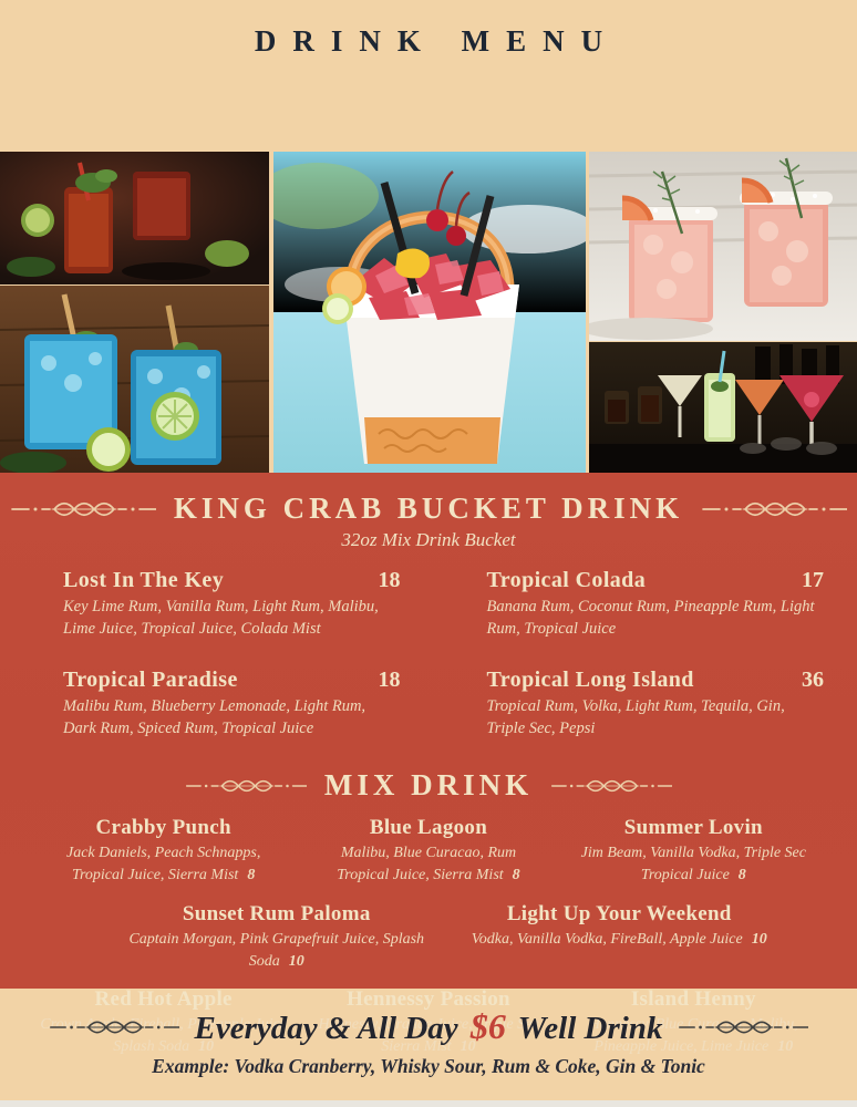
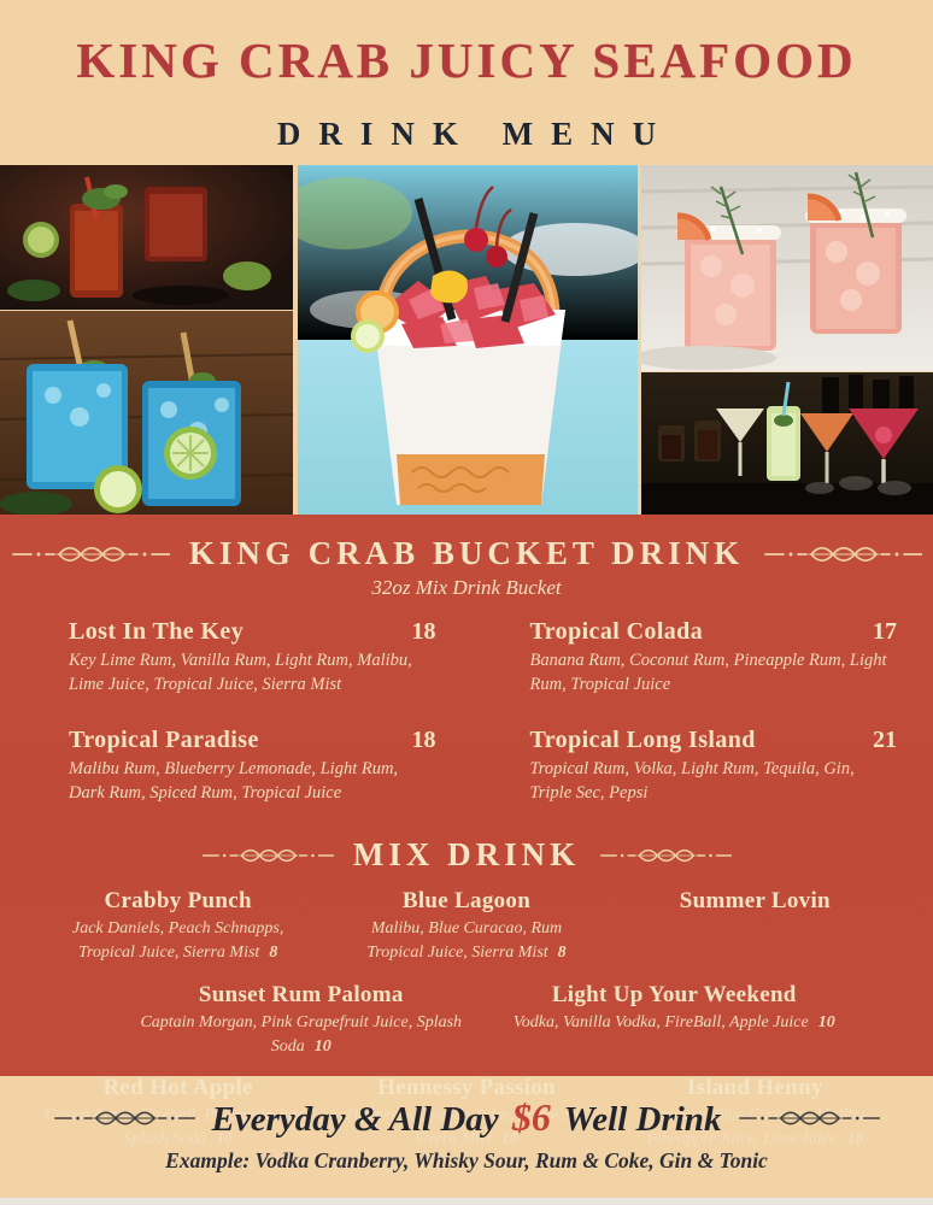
+ KING CRAB JUICY SEAFOOD
  DRINK MENU
  KING CRAB BUCKET DRINK
  32oz Mix Drink Bucket
  Lost In The Key
  18
- Key Lime Rum, Vanilla Rum, Light Rum, Malibu, Lime Juice, Tropical Juice, Colada Mist
+ Key Lime Rum, Vanilla Rum, Light Rum, Malibu, Lime Juice, Tropical Juice, Sierra Mist
  Tropical Colada
  17
  Banana Rum, Coconut Rum, Pineapple Rum, Light Rum, Tropical Juice
  Tropical Paradise
  18
  Malibu Rum, Blueberry Lemonade, Light Rum, Dark Rum, Spiced Rum, Tropical Juice
  Tropical Long Island
- 36
+ 21
  Tropical Rum, Volka, Light Rum, Tequila, Gin, Triple Sec, Pepsi
  MIX DRINK
  Crabby Punch
  Jack Daniels, Peach Schnapps, Tropical Juice, Sierra Mist 8
  Blue Lagoon
  Malibu, Blue Curacao, Rum Tropical Juice, Sierra Mist 8
  Summer Lovin
- Jim Beam, Vanilla Vodka, Triple Sec Tropical Juice 8
  Sunset Rum Paloma
  Captain Morgan, Pink Grapefruit Juice, Splash Soda 10
  Light Up Your Weekend
  Vodka, Vanilla Vodka, FireBall, Apple Juice 10
  Red Hot Apple
  Hennessy Passion
  Hennessy, Orange Juice, Triple Sec Sierra Mist 10
  Island Henny
  Everyday & All Day $6 Well Drink
  Example: Vodka Cranberry, Whisky Sour, Rum & Coke, Gin & Tonic
